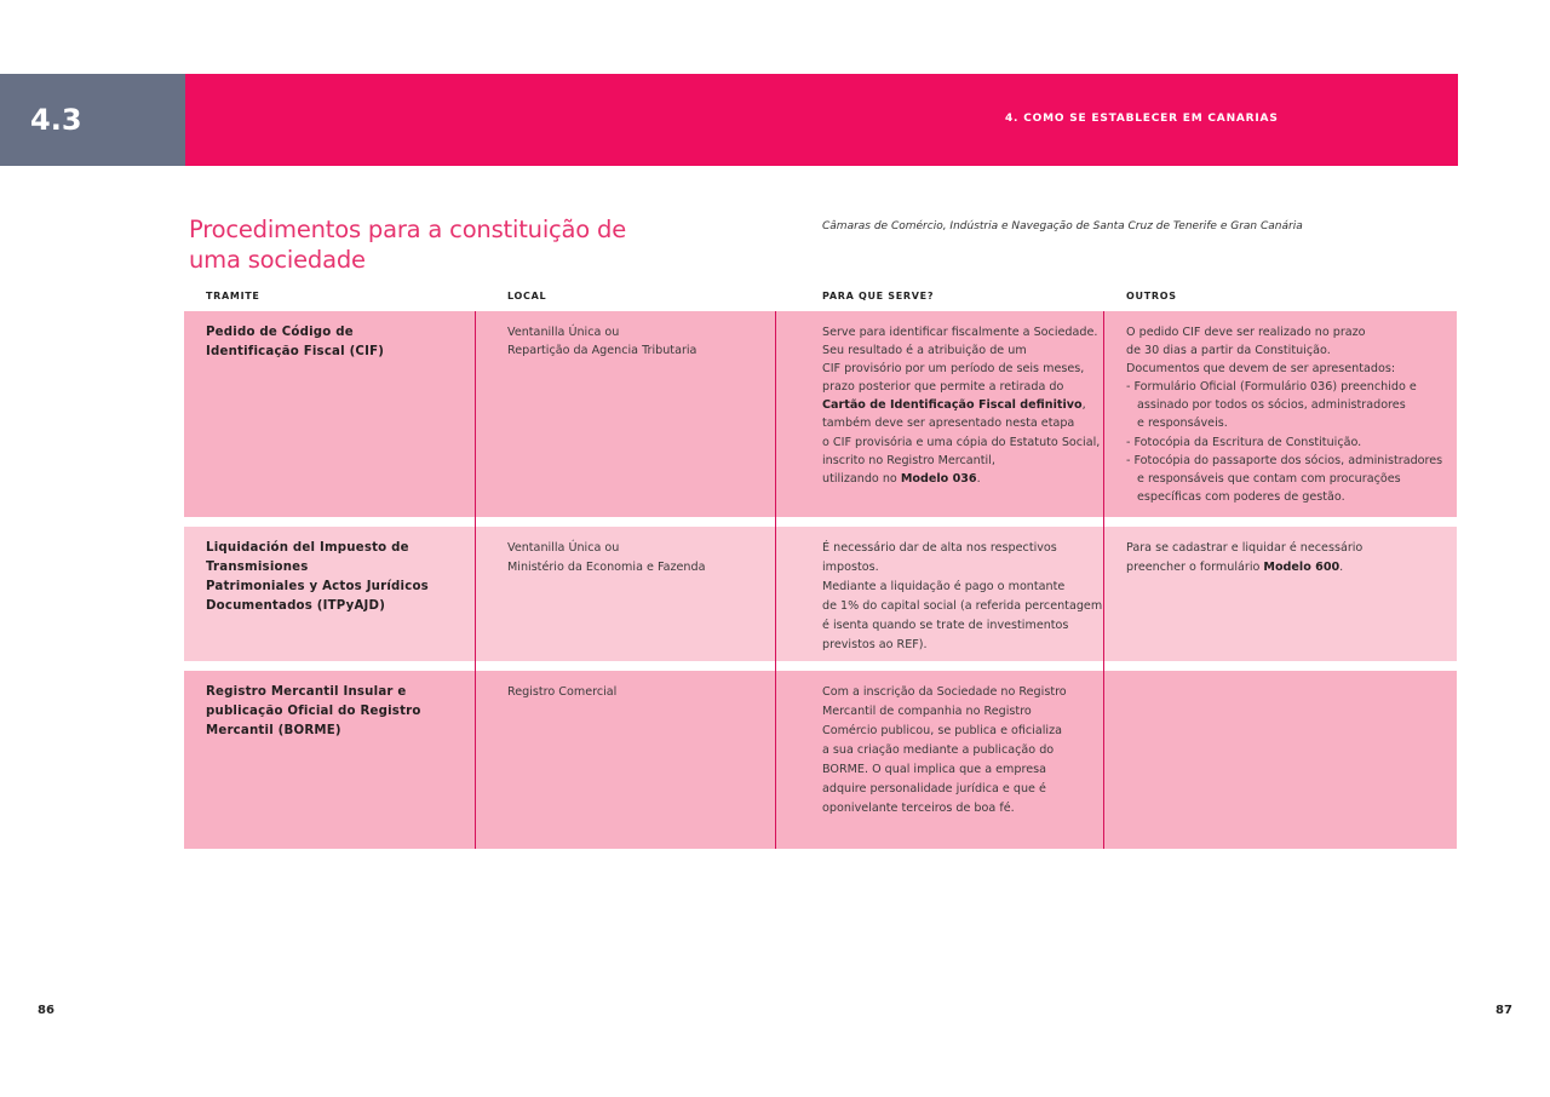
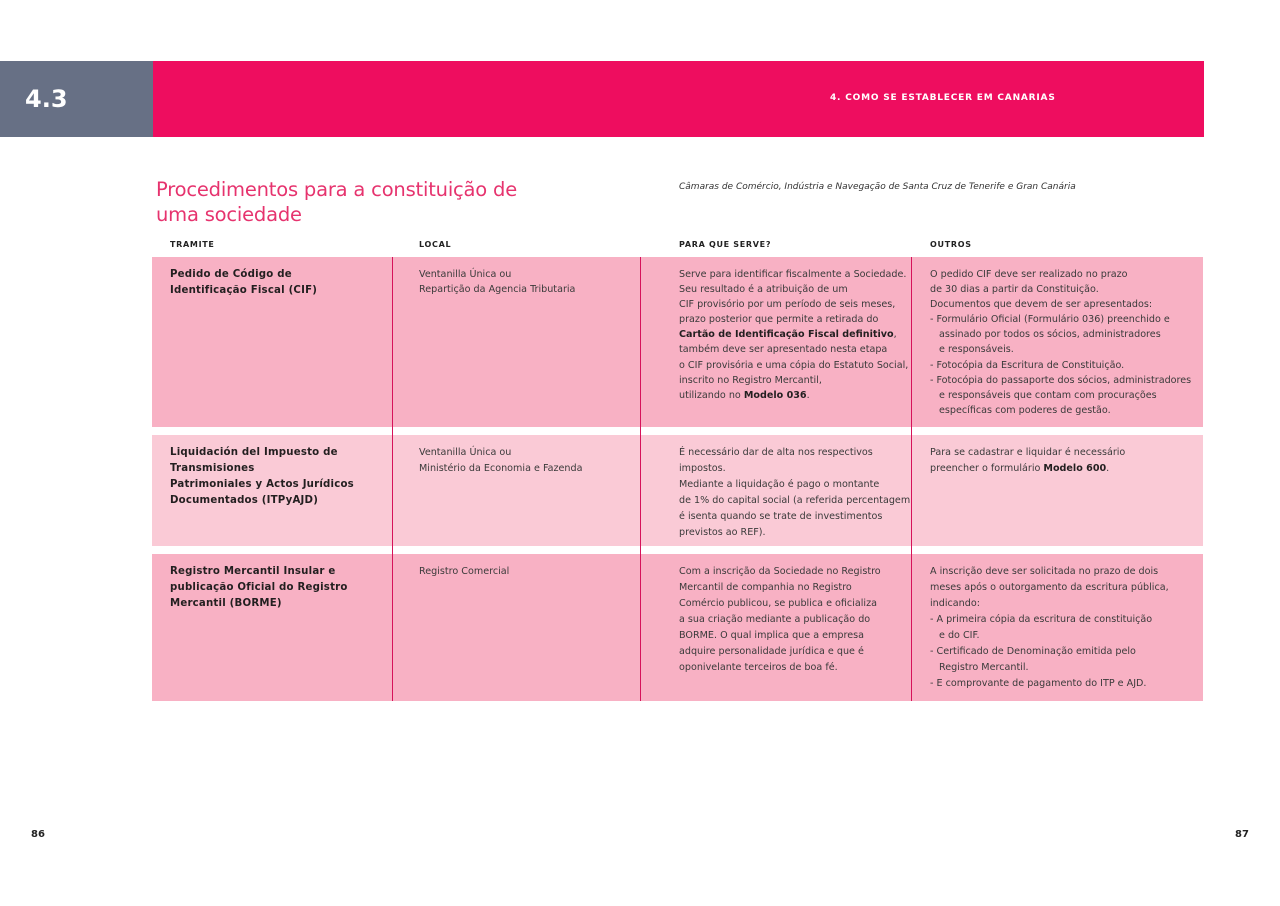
  4.3
  4. COMO SE ESTABLECER EM CANARIAS
  Procedimentos para a constituição de
  uma sociedade
  Câmaras de Comércio, Indústria e Navegação de Santa Cruz de Tenerife e Gran Canária
  TRAMITE
  LOCAL
  PARA QUE SERVE?
  OUTROS
  Pedido de Código de
  Identificação Fiscal (CIF)
  Ventanilla Única ou
  Repartição da Agencia Tributaria
  Serve para identificar fiscalmente a Sociedade.
  Seu resultado é a atribuição de um
  CIF provisório por um período de seis meses,
  prazo posterior que permite a retirada do
  Cartão de Identificação Fiscal definitivo,
  também deve ser apresentado nesta etapa
  o CIF provisória e uma cópia do Estatuto Social,
  inscrito no Registro Mercantil,
  utilizando no Modelo 036.
  O pedido CIF deve ser realizado no prazo
  de 30 dias a partir da Constituição.
  Documentos que devem de ser apresentados:
  - Formulário Oficial (Formulário 036) preenchido e
  assinado por todos os sócios, administradores
  e responsáveis.
  - Fotocópia da Escritura de Constituição.
  - Fotocópia do passaporte dos sócios, administradores
  e responsáveis que contam com procurações
  específicas com poderes de gestão.
  Liquidación del Impuesto de
  Transmisiones
  Patrimoniales y Actos Jurídicos
  Documentados (ITPyAJD)
  Ventanilla Única ou
  Ministério da Economia e Fazenda
  É necessário dar de alta nos respectivos
  impostos.
  Mediante a liquidação é pago o montante
  de 1% do capital social (a referida percentagem
  é isenta quando se trate de investimentos
  previstos ao REF).
  Para se cadastrar e liquidar é necessário
  preencher o formulário Modelo 600.
  Registro Mercantil Insular e
  publicação Oficial do Registro
  Mercantil (BORME)
  Registro Comercial
  Com a inscrição da Sociedade no Registro
  Mercantil de companhia no Registro
  Comércio publicou, se publica e oficializa
  a sua criação mediante a publicação do
  BORME. O qual implica que a empresa
  adquire personalidade jurídica e que é
  oponivelante terceiros de boa fé.
+ A inscrição deve ser solicitada no prazo de dois
+ meses após o outorgamento da escritura pública,
+ indicando:
+ - A primeira cópia da escritura de constituição
+ e do CIF.
+ - Certificado de Denominação emitida pelo
+ Registro Mercantil.
+ - E comprovante de pagamento do ITP e AJD.
  86
  87
